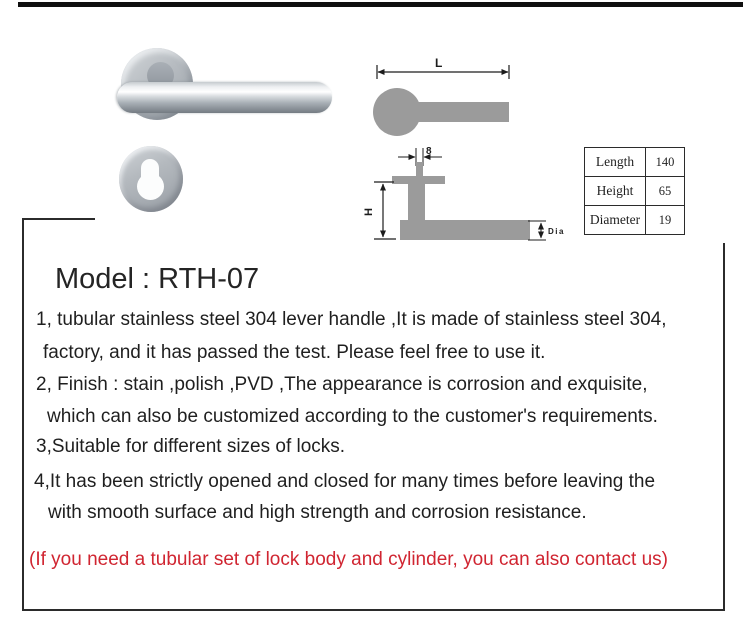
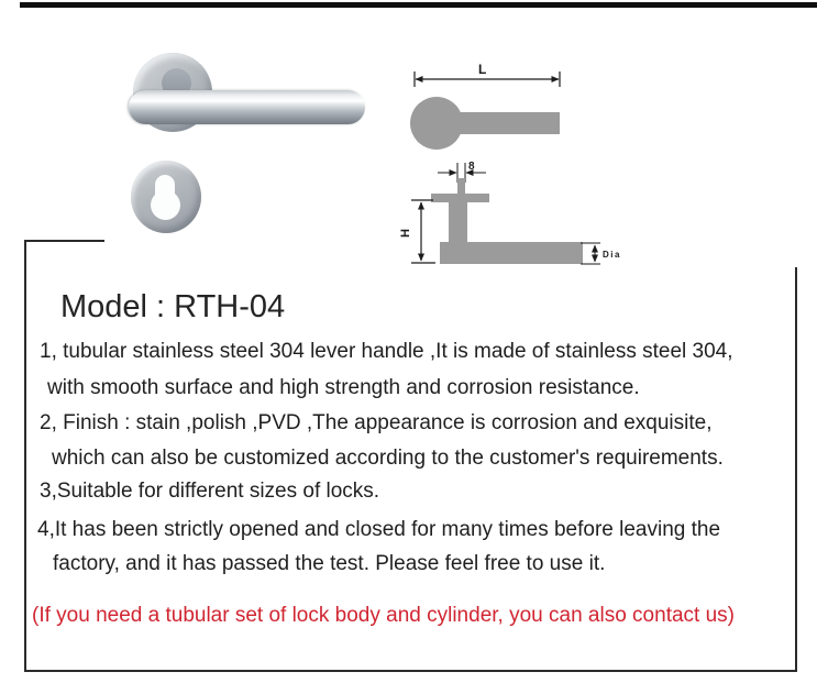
  L
  8
  Dia
- Length	140
- Height	65
- Diameter	19
- Model : RTH-07
+ Model : RTH-04
  1, tubular stainless steel 304 lever handle ,It is made of stainless steel 304,
- factory, and it has passed the test. Please feel free to use it.
+ with smooth surface and high strength and corrosion resistance.
  2, Finish : stain ,polish ,PVD ,The appearance is corrosion and exquisite,
  which can also be customized according to the customer's requirements.
  3,Suitable for different sizes of locks.
  4,It has been strictly opened and closed for many times before leaving the
- with smooth surface and high strength and corrosion resistance.
+ factory, and it has passed the test. Please feel free to use it.
  (If you need a tubular set of lock body and cylinder, you can also contact us)
